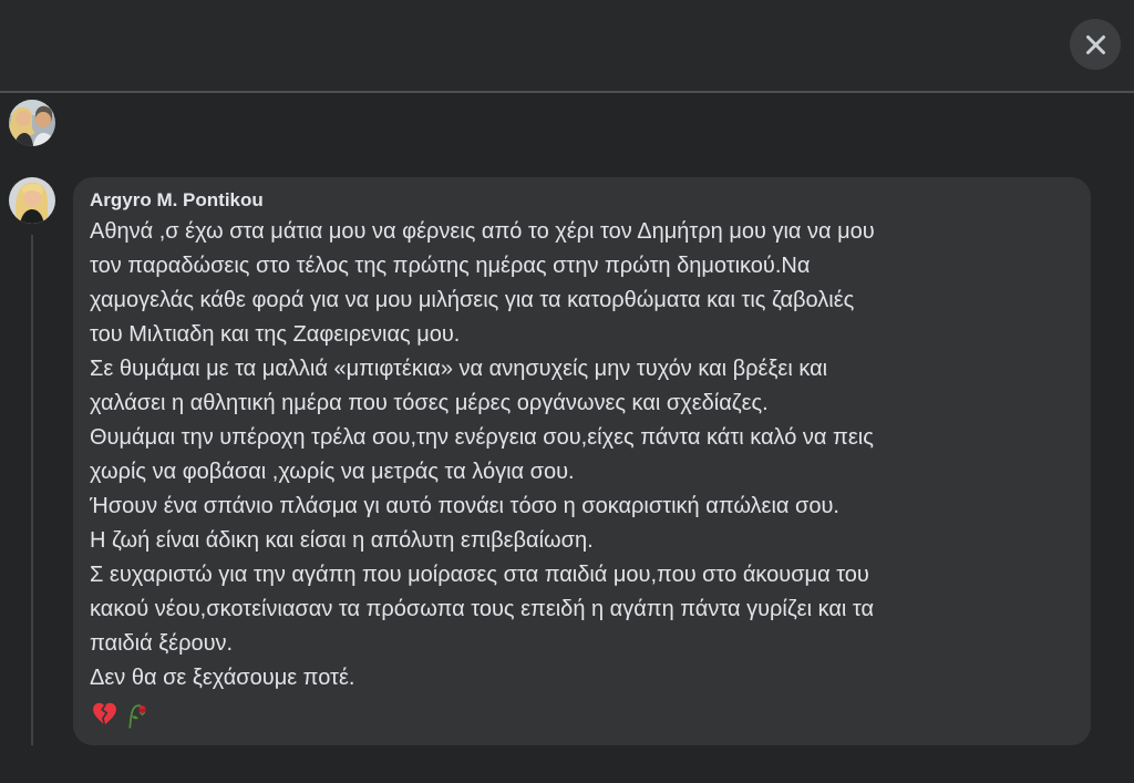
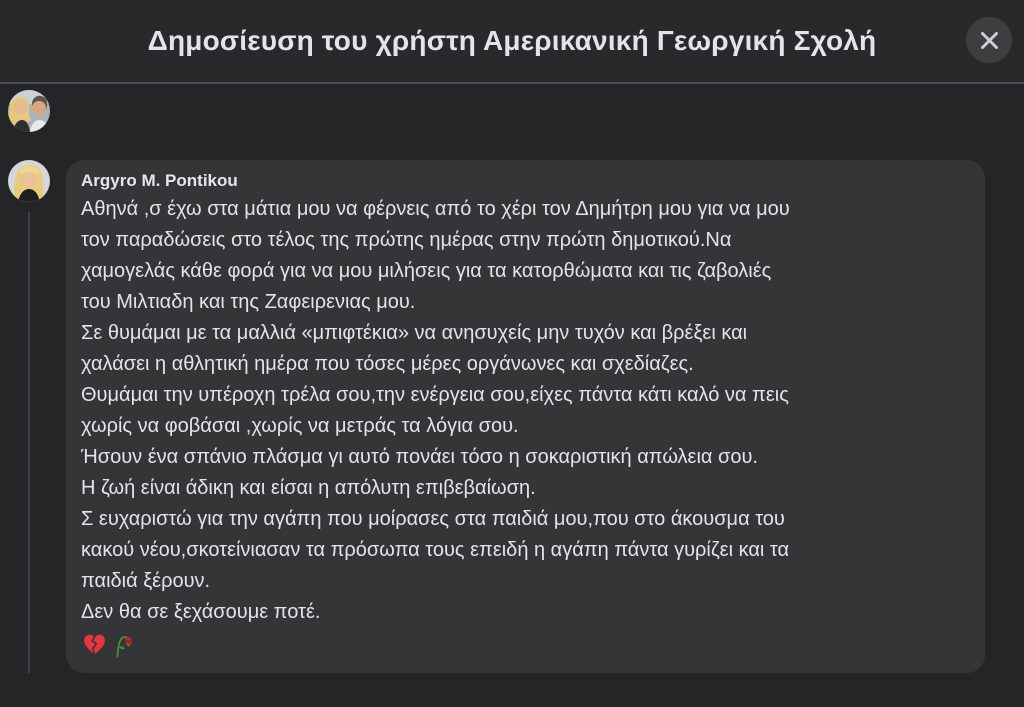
+ Δημοσίευση του χρήστη Αμερικανική Γεωργική Σχολή
  Argyro M. Pontikou
  Αθηνά ,σ έχω στα μάτια μου να φέρνεις από το χέρι τον Δημήτρη μου για να μου
  τον παραδώσεις στο τέλος της πρώτης ημέρας στην πρώτη δημοτικού.Να
  χαμογελάς κάθε φορά για να μου μιλήσεις για τα κατορθώματα και τις ζαβολιές
  του Μιλτιαδη και της Ζαφειρενιας μου.
  Σε θυμάμαι με τα μαλλιά «μπιφτέκια» να ανησυχείς μην τυχόν και βρέξει και
  χαλάσει η αθλητική ημέρα που τόσες μέρες οργάνωνες και σχεδίαζες.
  Θυμάμαι την υπέροχη τρέλα σου,την ενέργεια σου,είχες πάντα κάτι καλό να πεις
  χωρίς να φοβάσαι ,χωρίς να μετράς τα λόγια σου.
  Ήσουν ένα σπάνιο πλάσμα γι αυτό πονάει τόσο η σοκαριστική απώλεια σου.
  Η ζωή είναι άδικη και είσαι η απόλυτη επιβεβαίωση.
  Σ ευχαριστώ για την αγάπη που μοίρασες στα παιδιά μου,που στο άκουσμα του
  κακού νέου,σκοτείνιασαν τα πρόσωπα τους επειδή η αγάπη πάντα γυρίζει και τα
  παιδιά ξέρουν.
  Δεν θα σε ξεχάσουμε ποτέ.
